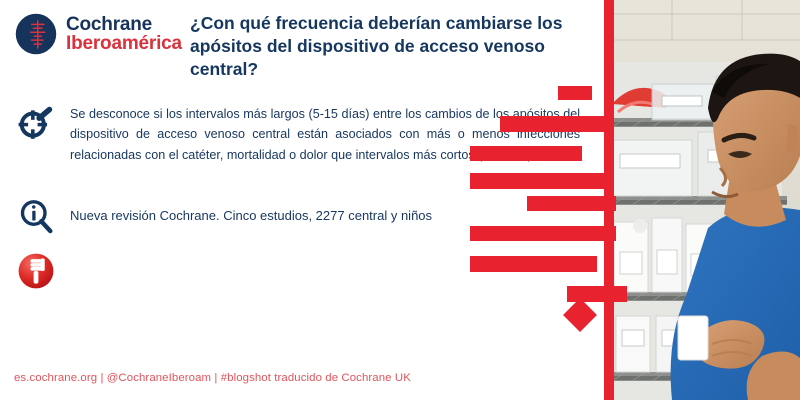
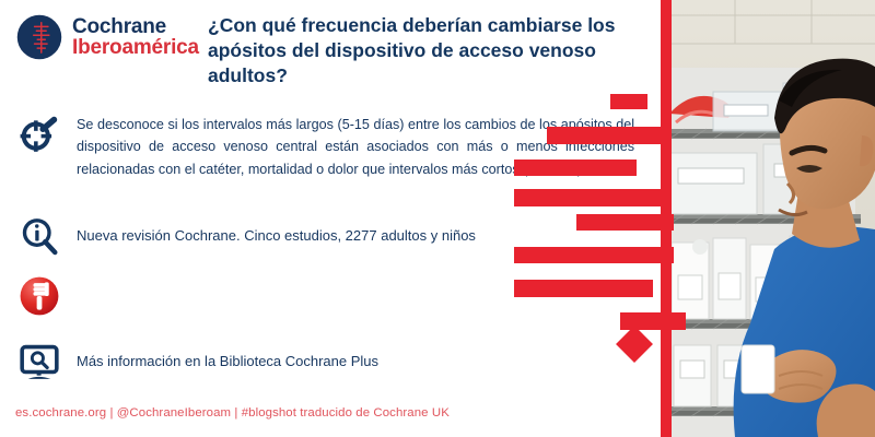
  Cochrane
  Iberoamérica
- ¿Con qué frecuencia deberían cambiarse los apósitos del dispositivo de acceso venoso central?
+ ¿Con qué frecuencia deberían cambiarse los apósitos del dispositivo de acceso venoso adultos?
  Se desconoce si los intervalos más largos (5-15 días) entre los cambios de los apósitos del dispositivo de acceso venoso central están asociados con más o menos infecciones relacionadas con el catéter, mortalidad o dolor que intervalos más corto
- Nueva revisión Cochrane. Cinco estudios, 2277 central y niños
+ Nueva revisión Cochrane. Cinco estudios, 2277 adultos y niños
+ Más información en la Biblioteca Cochrane Plus
  es.cochrane.org | @CochraneIberoam | #blogshot traducido de Cochrane UK
